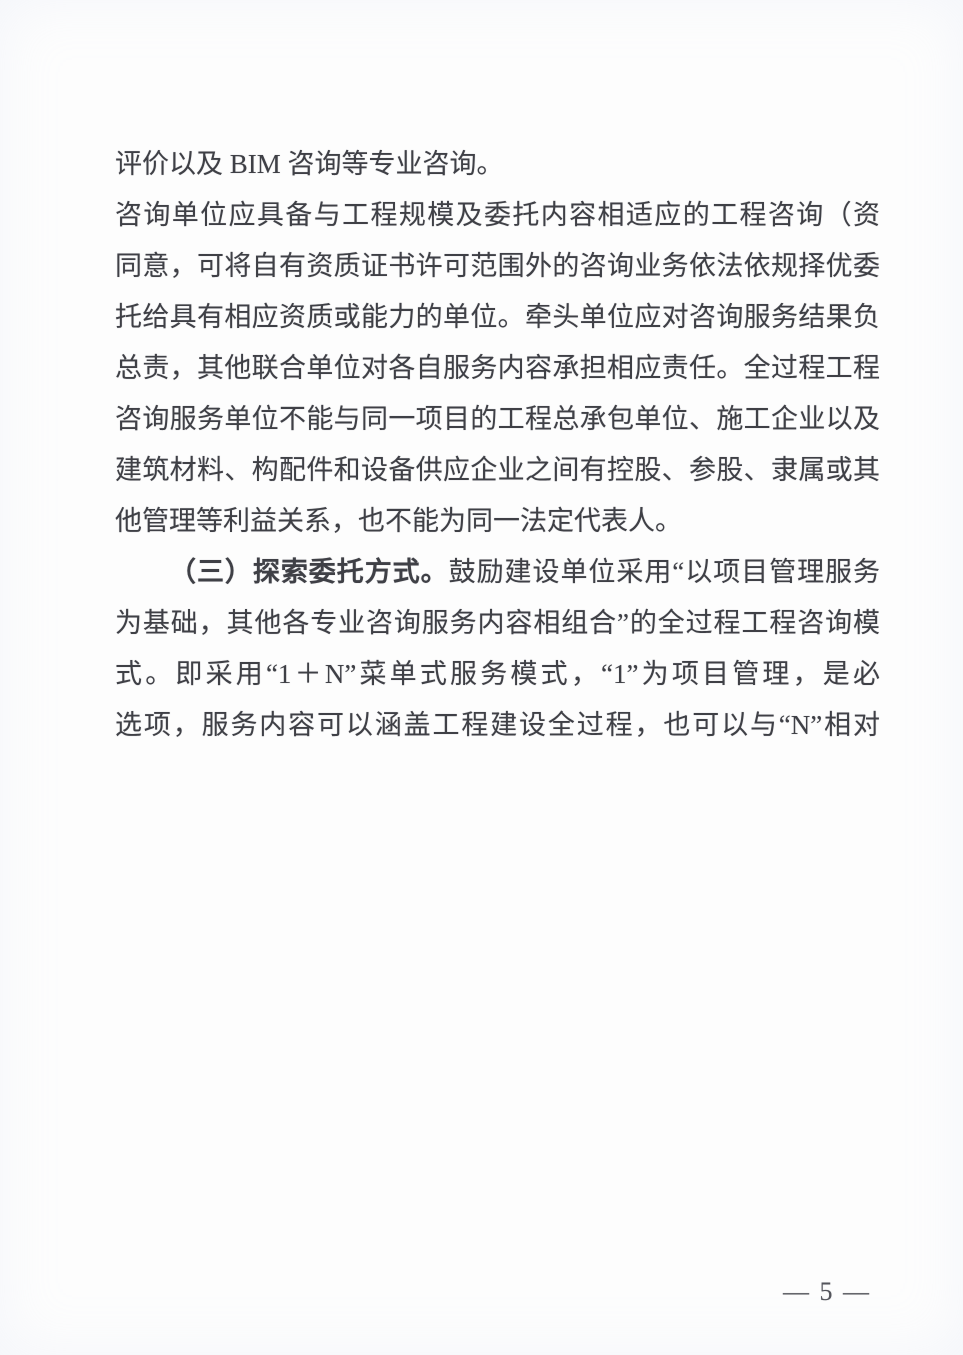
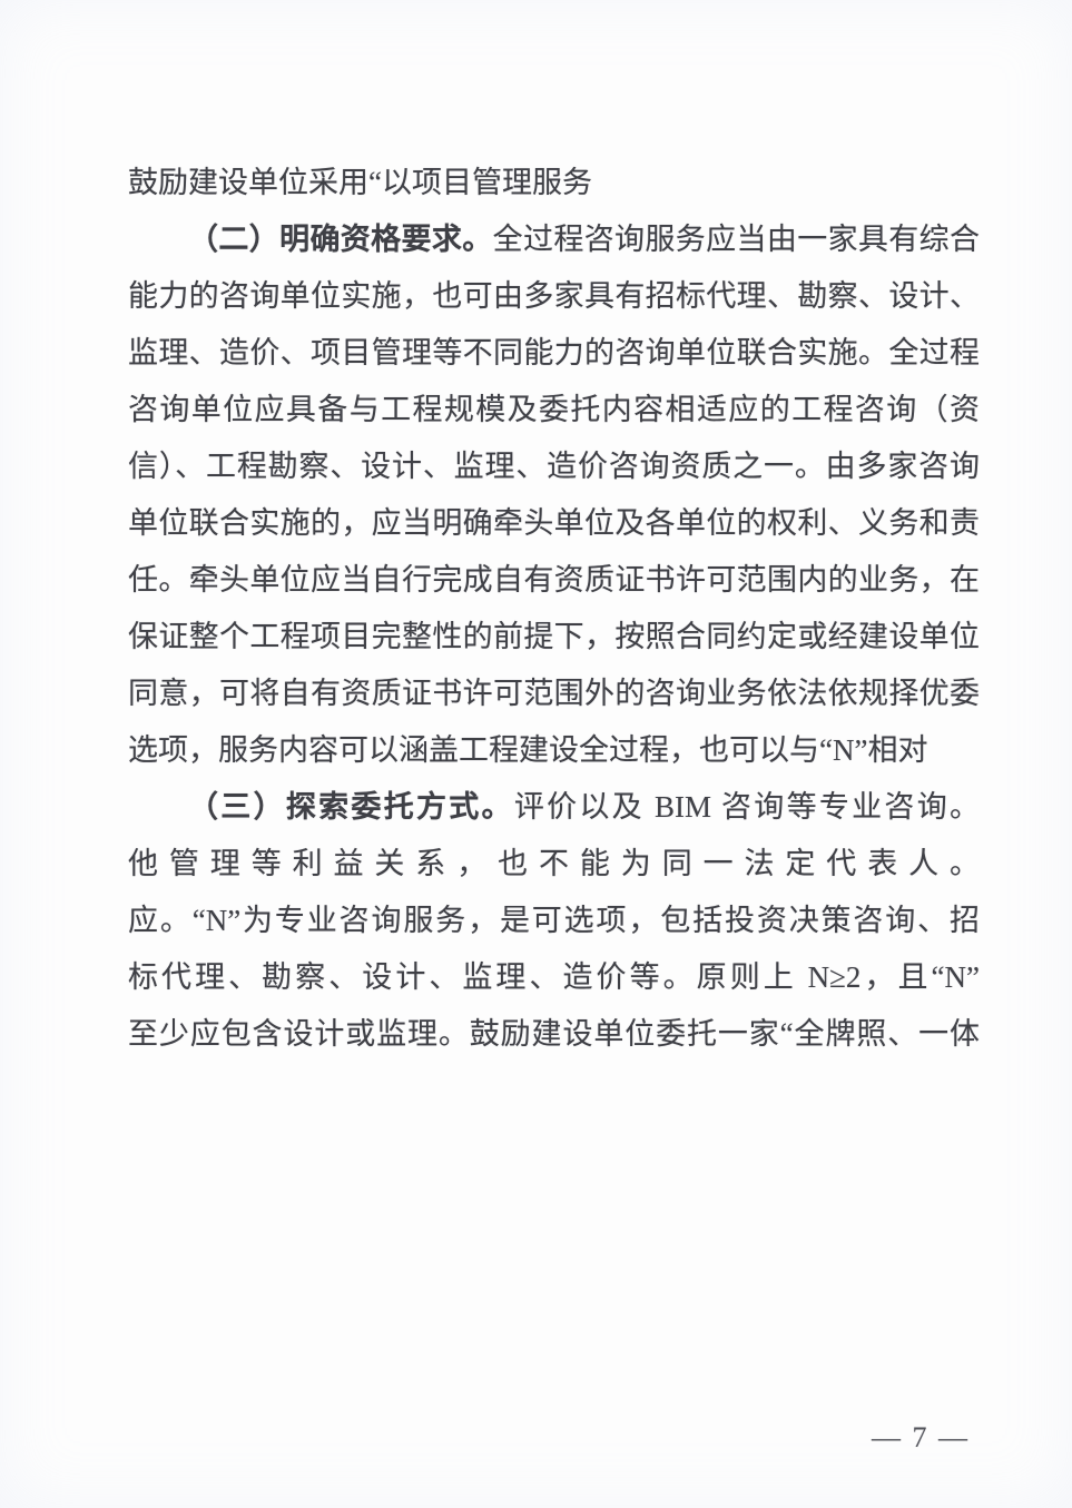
- 评价以及 BIM 咨询等专业咨询。
+ 鼓励建设单位采用“以项目管理服务
+ （二）明确资格要求。全过程咨询服务应当由一家具有综合
+ 能力的咨询单位实施，也可由多家具有招标代理、勘察、设计、
+ 监理、造价、项目管理等不同能力的咨询单位联合实施。全过程
  咨询单位应具备与工程规模及委托内容相适应的工程咨询（资
+ 信）、工程勘察、设计、监理、造价咨询资质之一。由多家咨询
+ 单位联合实施的，应当明确牵头单位及各单位的权利、义务和责
+ 任。牵头单位应当自行完成自有资质证书许可范围内的业务，在
+ 保证整个工程项目完整性的前提下，按照合同约定或经建设单位
  同意，可将自有资质证书许可范围外的咨询业务依法依规择优委
- 托给具有相应资质或能力的单位。牵头单位应对咨询服务结果负
- 总责，其他联合单位对各自服务内容承担相应责任。全过程工程
- 咨询服务单位不能与同一项目的工程总承包单位、施工企业以及
- 建筑材料、构配件和设备供应企业之间有控股、参股、隶属或其
- 他管理等利益关系，也不能为同一法定代表人。
+ 选项，服务内容可以涵盖工程建设全过程，也可以与“N”相对
- （三）探索委托方式。鼓励建设单位采用“以项目管理服务
+ （三）探索委托方式。评价以及 BIM 咨询等专业咨询。
- 为基础，其他各专业咨询服务内容相组合”的全过程工程咨询模
- 式。即采用“1＋N”菜单式服务模式，“1”为项目管理，是必
- 选项，服务内容可以涵盖工程建设全过程，也可以与“N”相对
+ 他管理等利益关系，也不能为同一法定代表人。
+ 应。“N”为专业咨询服务，是可选项，包括投资决策咨询、招
+ 标代理、勘察、设计、监理、造价等。原则上 N≥2，且“N”
+ 至少应包含设计或监理。鼓励建设单位委托一家“全牌照、一体
- — 5 —
+ — 7 —
